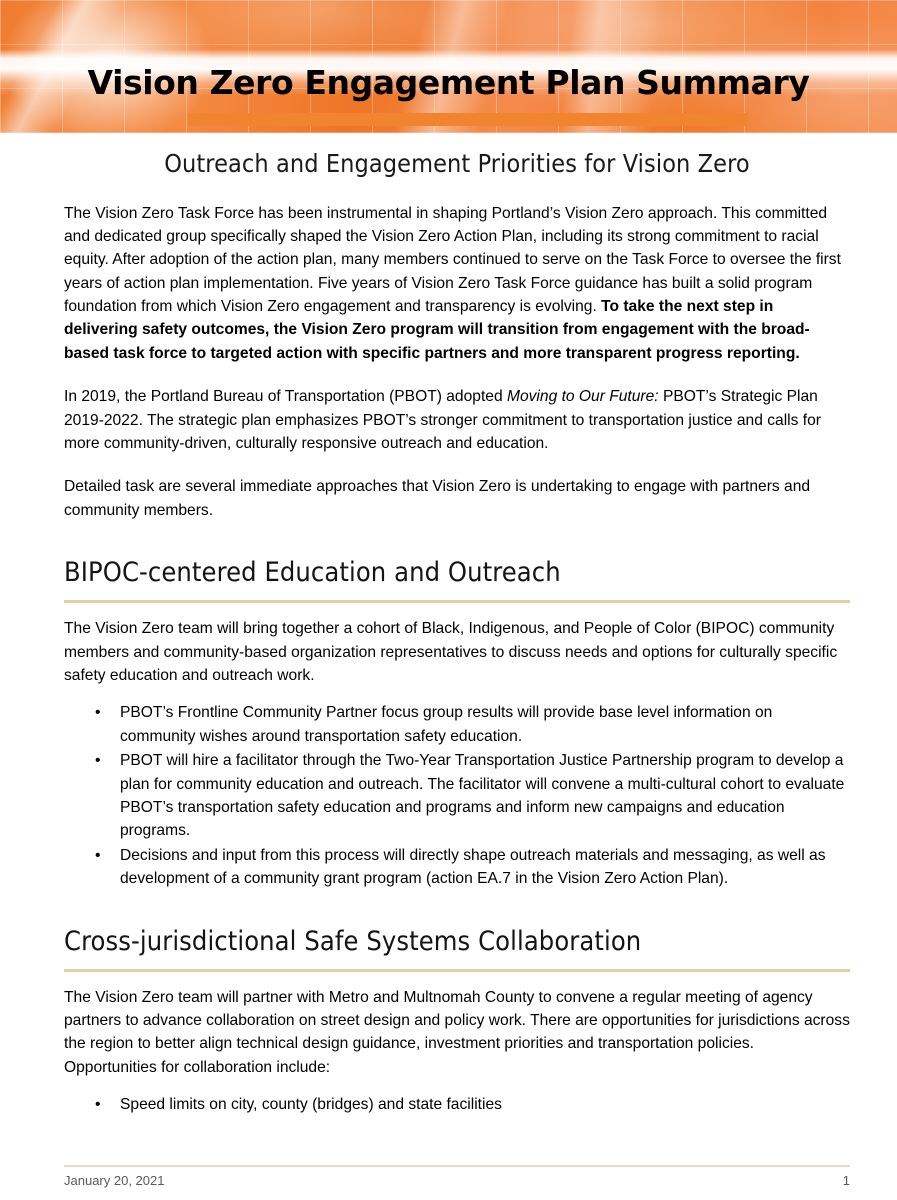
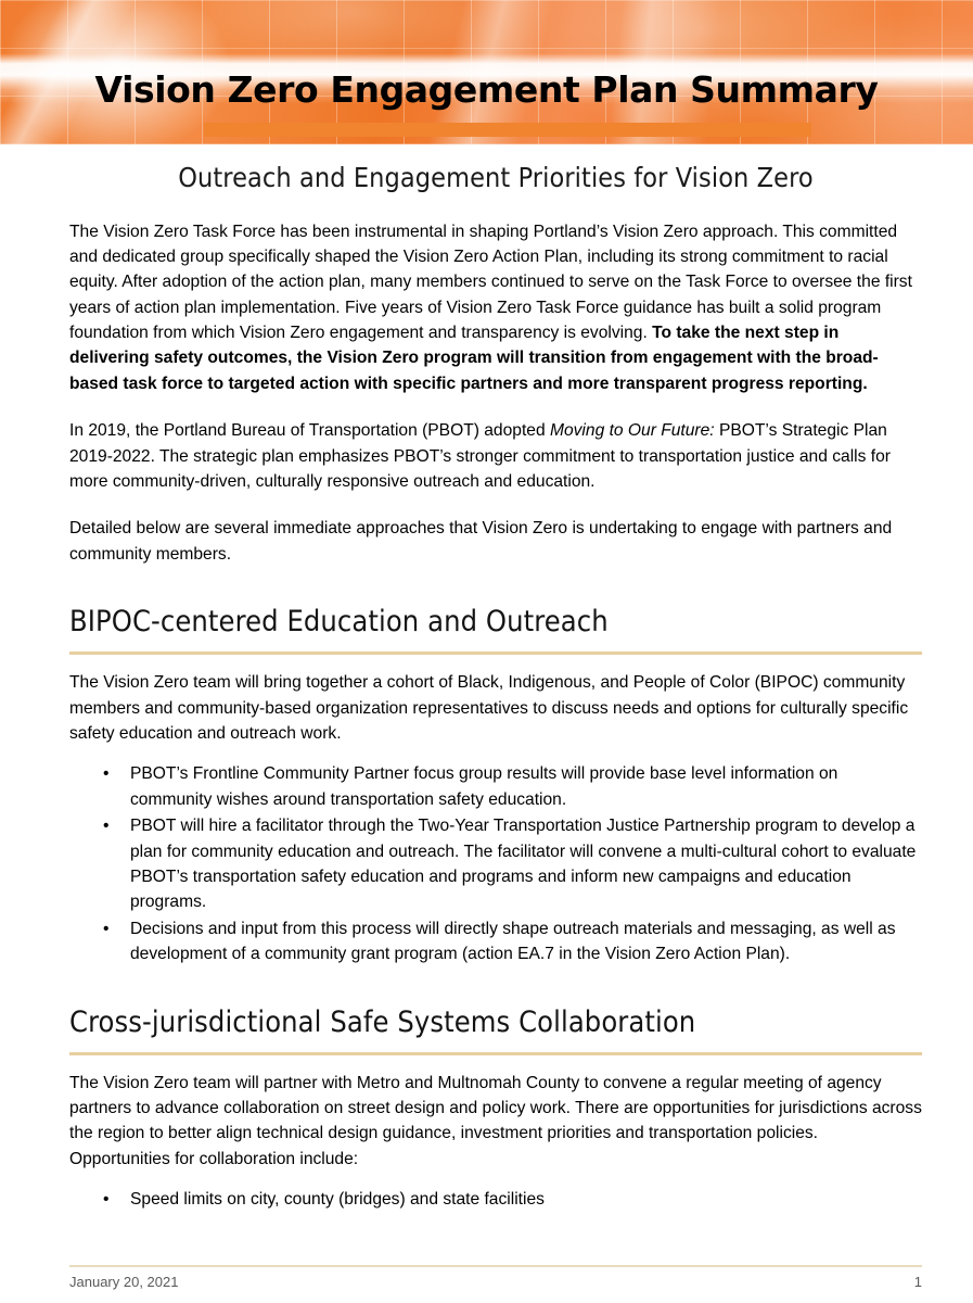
  Vision Zero Engagement Plan Summary
  Outreach and Engagement Priorities for Vision Zero
  The Vision Zero Task Force has been instrumental in shaping Portland’s Vision Zero approach. This committed and dedicated group specifically shaped the Vision Zero Action Plan, including its strong commitment to racial equity. After adoption of the action plan, many members continued to serve on the Task Force to oversee the first years of action plan implementation. Five years of Vision Zero Task Force guidance has built a solid program foundation from which Vision Zero engagement and transparency is evolving. To take the next step in delivering safety outcomes, the Vision Zero program will transition from engagement with the broad-based task force to targeted action with specific partners and more transparent progress reporting.
  In 2019, the Portland Bureau of Transportation (PBOT) adopted Moving to Our Future: PBOT’s Strategic Plan 2019-2022. The strategic plan emphasizes PBOT’s stronger commitment to transportation justice and calls for more community-driven, culturally responsive outreach and education.
- Detailed task are several immediate approaches that Vision Zero is undertaking to engage with partners and community members.
+ Detailed below are several immediate approaches that Vision Zero is undertaking to engage with partners and community members.
  BIPOC-centered Education and Outreach
  The Vision Zero team will bring together a cohort of Black, Indigenous, and People of Color (BIPOC) community members and community-based organization representatives to discuss needs and options for culturally specific safety education and outreach work.
  •
  PBOT’s Frontline Community Partner focus group results will provide base level information on community wishes around transportation safety education.
  •
  PBOT will hire a facilitator through the Two-Year Transportation Justice Partnership program to develop a plan for community education and outreach. The facilitator will convene a multi-cultural cohort to evaluate PBOT’s transportation safety education and programs and inform new campaigns and education programs.
  •
  Decisions and input from this process will directly shape outreach materials and messaging, as well as development of a community grant program (action EA.7 in the Vision Zero Action Plan).
  Cross-jurisdictional Safe Systems Collaboration
  The Vision Zero team will partner with Metro and Multnomah County to convene a regular meeting of agency partners to advance collaboration on street design and policy work. There are opportunities for jurisdictions across the region to better align technical design guidance, investment priorities and transportation policies. Opportunities for collaboration include:
  •
  Speed limits on city, county (bridges) and state facilities
  January 20, 2021
  1
